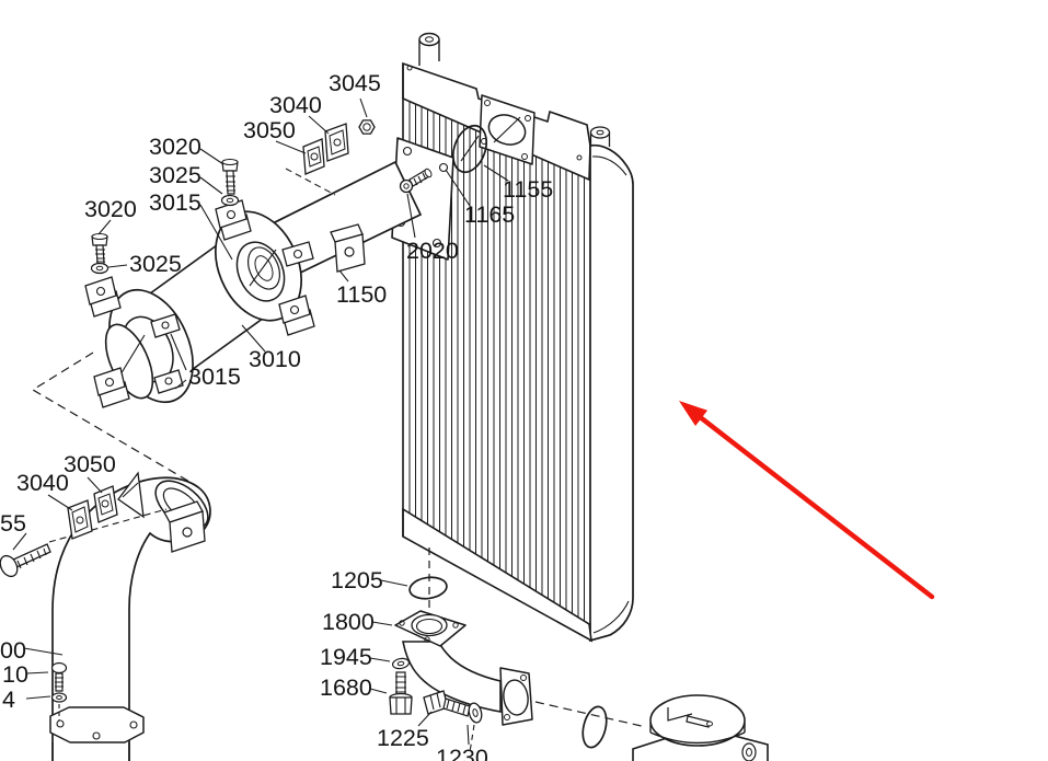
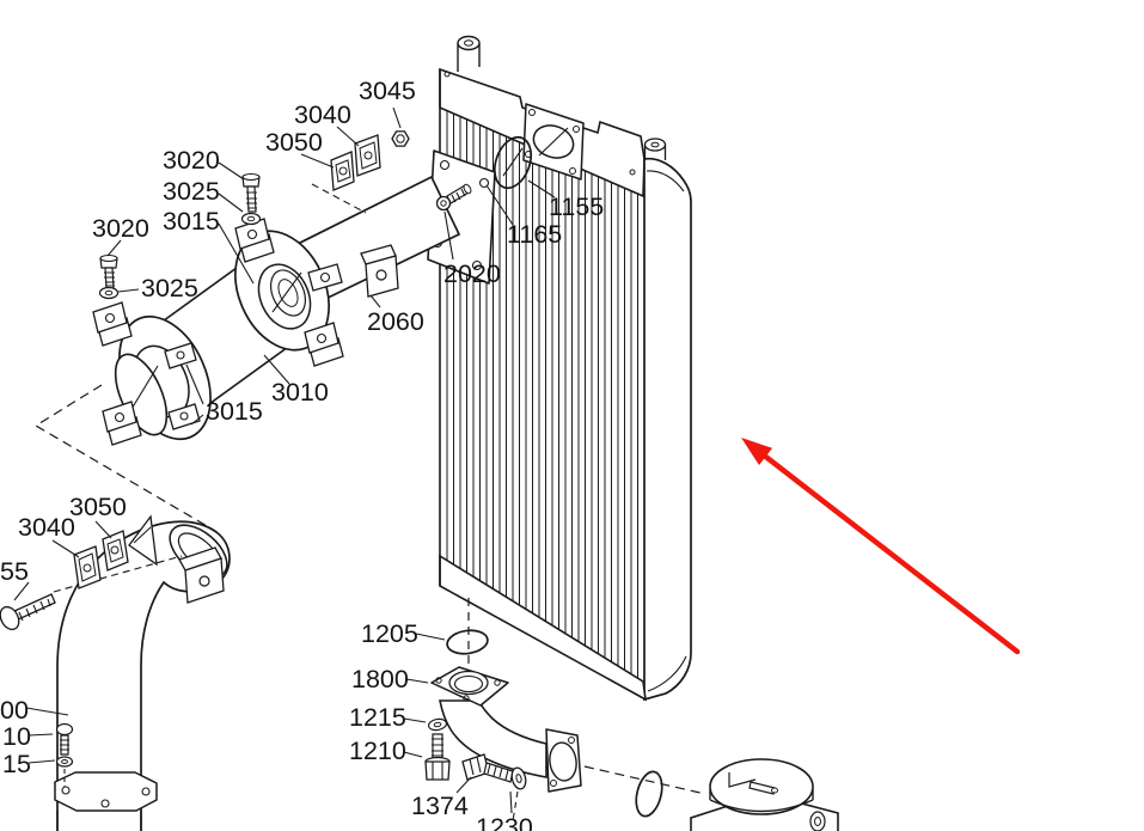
  3045
  3040
  3050
  3020
  3025
  3015
  3020
  3025
- 1150
+ 2060
  2020
  1165
  1155
  3015
  3010
  3050
  3040
  55
  00
  10
- 4
+ 15
  1205
  1800
- 1945
+ 1215
- 1680
+ 1210
- 1225
+ 1374
  1230
